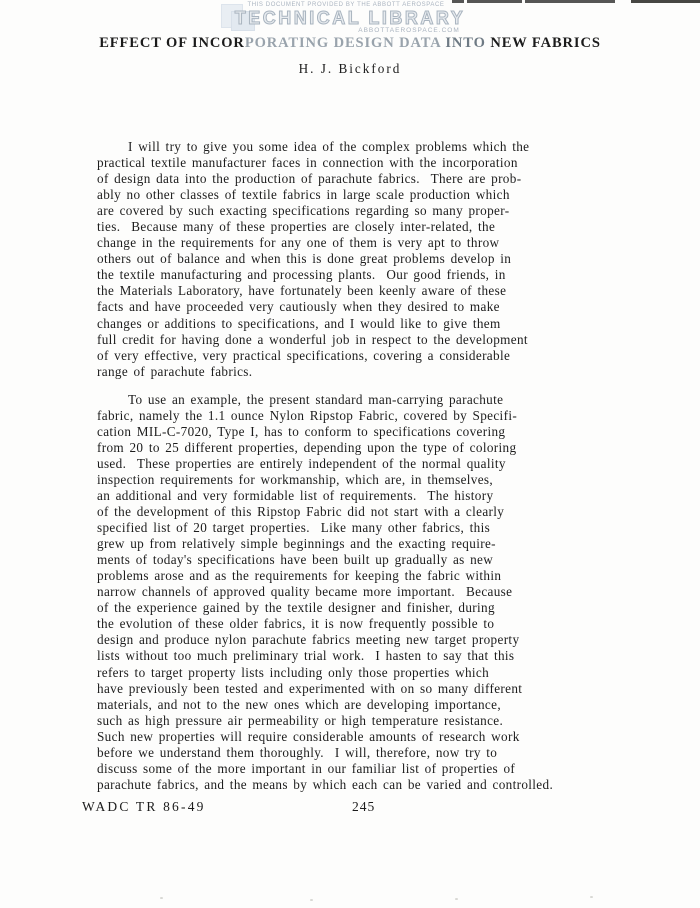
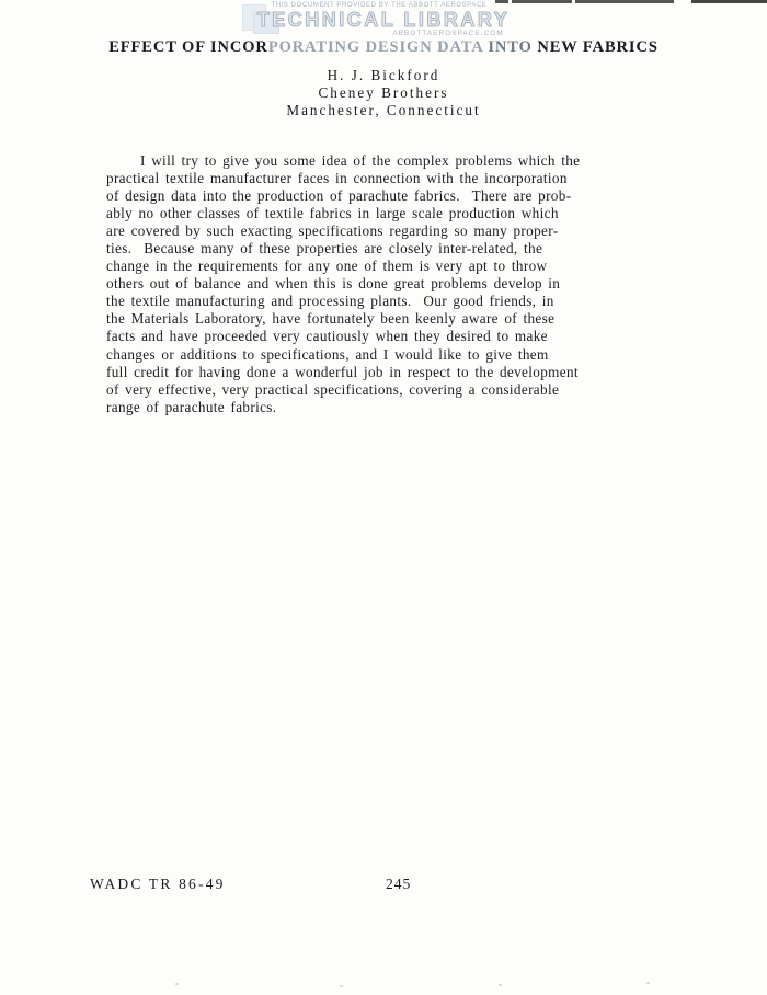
  TECHNICAL LIBRARY
  EFFECT OF INCORPORATING DESIGN DATA INTO NEW FABRICS
  H. J. Bickford
+ Cheney Brothers
+ Manchester, Connecticut
  I will try to give you some idea of the complex problems which the
  practical textile manufacturer faces in connection with the incorporation
  of design data into the production of parachute fabrics. There are prob-
  ably no other classes of textile fabrics in large scale production which
  are covered by such exacting specifications regarding so many proper-
  ties. Because many of these properties are closely inter-related, the
  change in the requirements for any one of them is very apt to throw
  others out of balance and when this is done great problems develop in
  the textile manufacturing and processing plants. Our good friends, in
  the Materials Laboratory, have fortunately been keenly aware of these
  facts and have proceeded very cautiously when they desired to make
  changes or additions to specifications, and I would like to give them
  full credit for having done a wonderful job in respect to the development
  of very effective, very practical specifications, covering a considerable
  range of parachute fabrics.
- To use an example, the present standard man-carrying parachute
- fabric, namely the 1.1 ounce Nylon Ripstop Fabric, covered by Specifi-
- cation MIL-C-7020, Type I, has to conform to specifications covering
- from 20 to 25 different properties, depending upon the type of coloring
- used. These properties are entirely independent of the normal quality
- inspection requirements for workmanship, which are, in themselves,
- an additional and very formidable list of requirements. The history
- of the development of this Ripstop Fabric did not start with a clearly
- specified list of 20 target properties. Like many other fabrics, this
- grew up from relatively simple beginnings and the exacting require-
- ments of today's specifications have been built up gradually as new
- problems arose and as the requirements for keeping the fabric within
- narrow channels of approved quality became more important. Because
- of the experience gained by the textile designer and finisher, during
- the evolution of these older fabrics, it is now frequently possible to
- design and produce nylon parachute fabrics meeting new target property
- lists without too much preliminary trial work. I hasten to say that this
- refers to target property lists including only those properties which
- have previously been tested and experimented with on so many different
- materials, and not to the new ones which are developing importance,
- such as high pressure air permeability or high temperature resistance.
- Such new properties will require considerable amounts of research work
- before we understand them thoroughly. I will, therefore, now try to
- discuss some of the more important in our familiar list of properties of
- parachute fabrics, and the means by which each can be varied and controlled.
  WADC TR 86-49
  245
